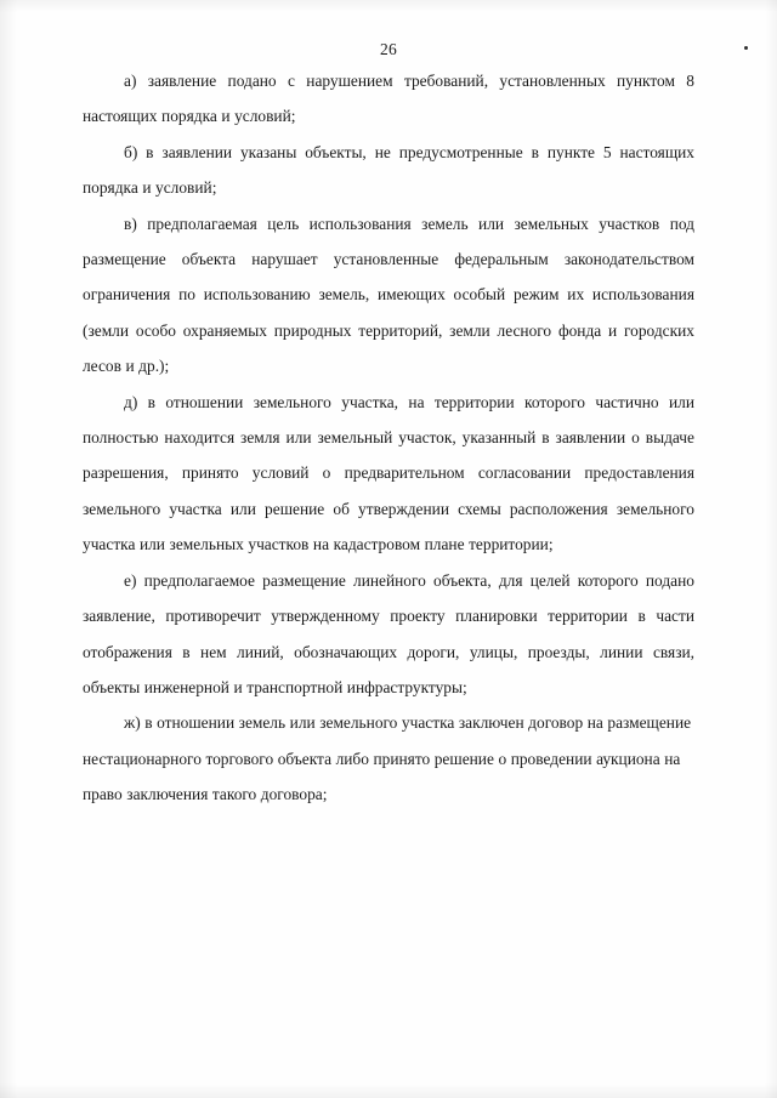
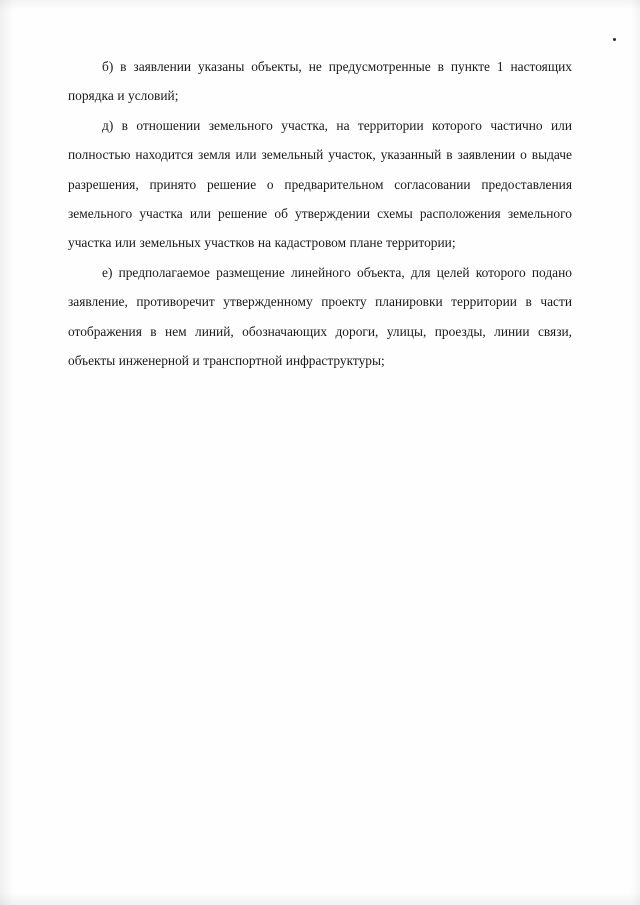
- 26
- а) заявление подано с нарушением требований, установленных пунктом 8 настоящих порядка и условий;
- б) в заявлении указаны объекты, не предусмотренные в пункте 5 настоящих порядка и условий;
+ б) в заявлении указаны объекты, не предусмотренные в пункте 1 настоящих порядка и условий;
- в) предполагаемая цель использования земель или земельных участков под размещение объекта нарушает установленные федеральным законодательством ограничения по использованию земель, имеющих особый режим их использования (земли особо охраняемых природных территорий, земли лесного фонда и городских лесов и др.);
- д) в отношении земельного участка, на территории которого частично или полностью находится земля или земельный участок, указанный в заявлении о выдаче разрешения, принято условий о предварительном согласовании предоставления земельного участка или решение об утверждении схемы расположения земельного участка или земельных участков на кадастровом плане территории;
+ д) в отношении земельного участка, на территории которого частично или полностью находится земля или земельный участок, указанный в заявлении о выдаче разрешения, принято решение о предварительном согласовании предоставления земельного участка или решение об утверждении схемы расположения земельного участка или земельных участков на кадастровом плане территории;
  е) предполагаемое размещение линейного объекта, для целей которого подано заявление, противоречит утвержденному проекту планировки территории в части отображения в нем линий, обозначающих дороги, улицы, проезды, линии связи, объекты инженерной и транспортной инфраструктуры;
- ж) в отношении земель или земельного участка заключен договор на размещение нестационарного торгового объекта либо принято решение о проведении аукциона на право заключения такого договора;
